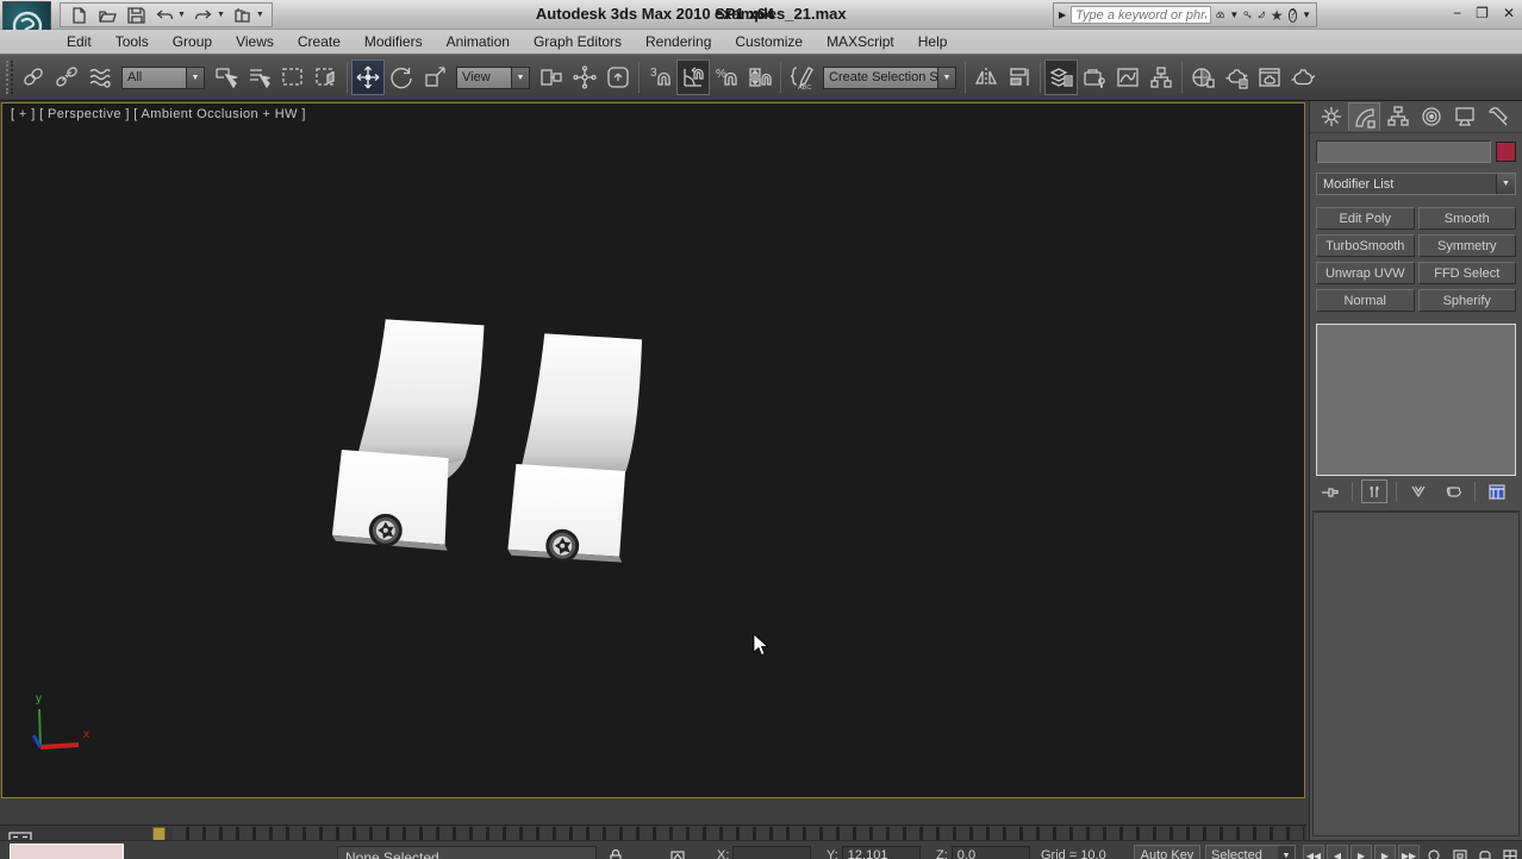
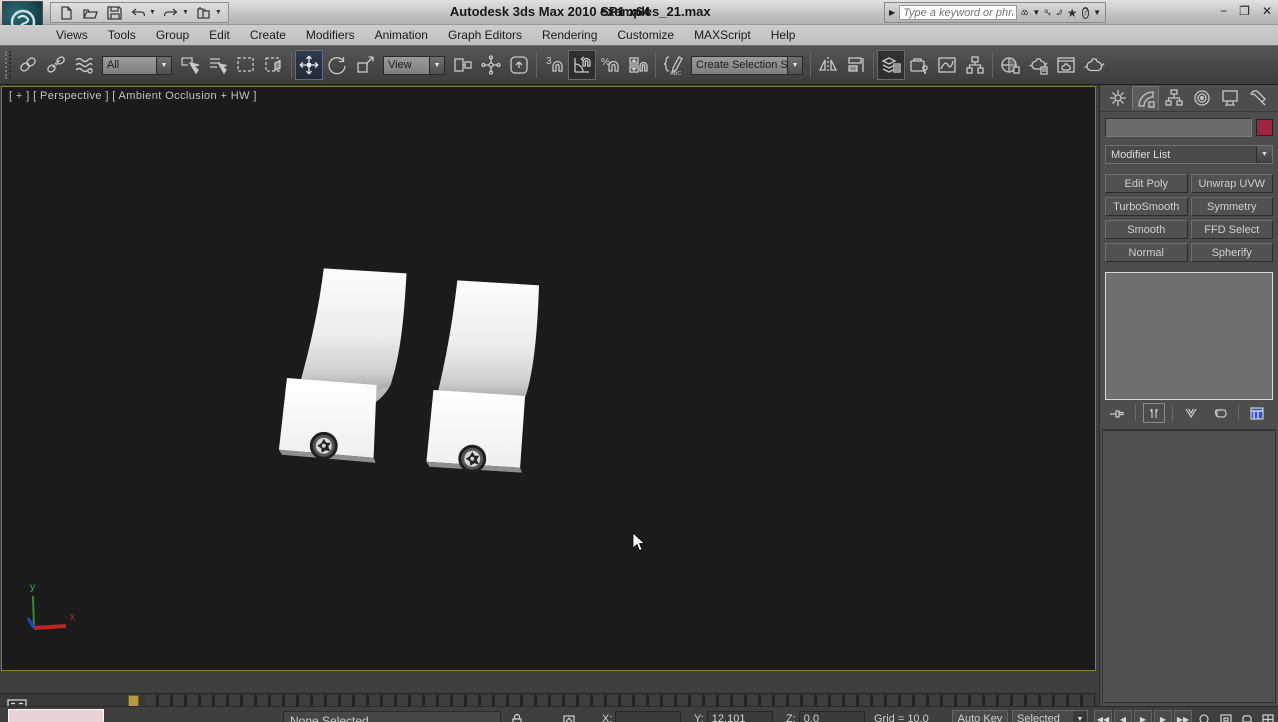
  Autodesk 3ds Max 2010 SP1 x64
  examples_21.max
  ▶
  Type a keyword or phr
  ▼
  ★
  ?
  ▼
  −
  ❐
  ✕
- Edit
+ Views
  Tools
  Group
- Views
+ Edit
  Create
  Modifiers
  Animation
  Graph Editors
  Rendering
  Customize
  MAXScript
  Help
  All
  View
  3
  %
  Create Selection S
  [ + ] [ Perspective ] [ Ambient Occlusion + HW ]
  y
  x
  Modifier List
  Edit Poly
- Smooth
+ Unwrap UVW
  TurboSmooth
  Symmetry
- Unwrap UVW
+ Smooth
  FFD Select
  Normal
  Spherify
  None Selected
  X:
  Y:
  12.101
  Z:
  0.0
  Grid = 10.0
  Auto Key
  Selected
  ◀◀
  ◀
  ▶
  ▶
  ▶▶
